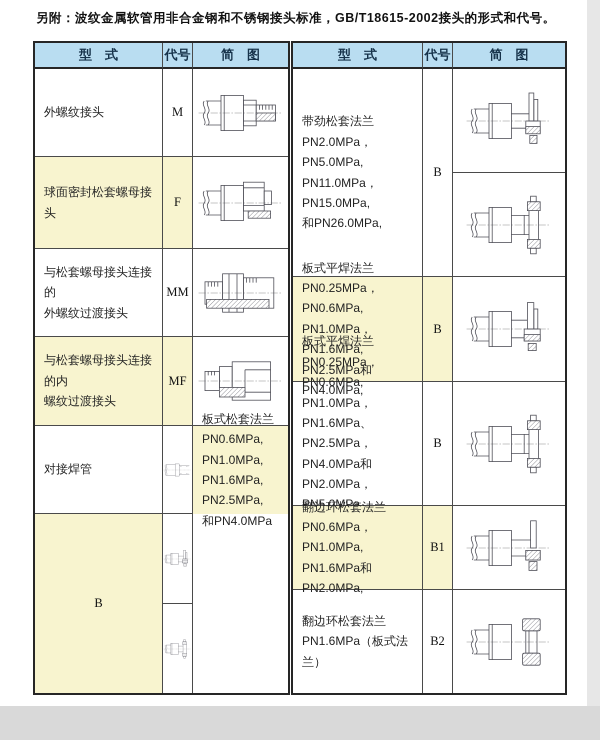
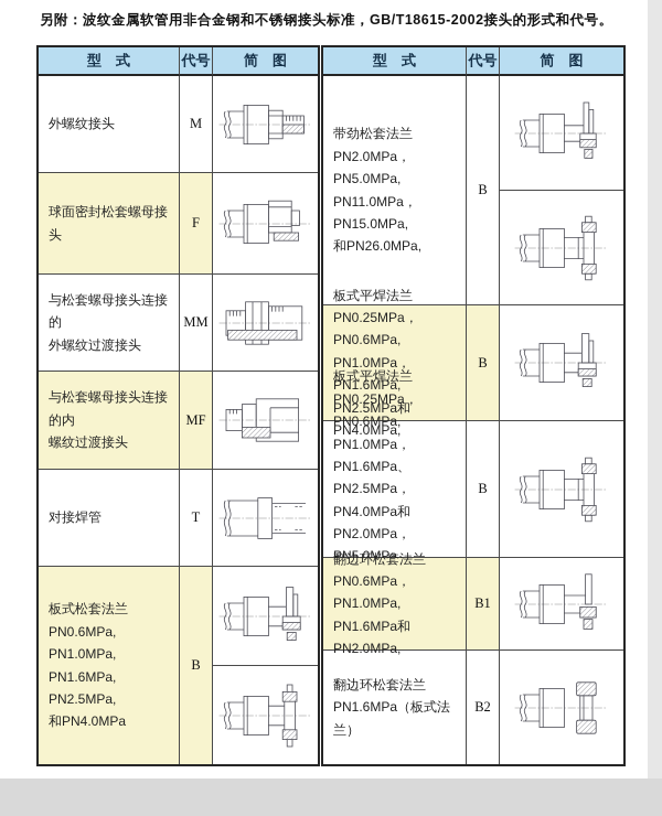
  另附：波纹金属软管用非合金钢和不锈钢接头标准，GB/T18615-2002接头的形式和代号。
  型 式
  代号
  简 图
  外螺纹接头
  M
  球面密封松套螺母接头
  F
  与松套螺母接头连接的
  外螺纹过渡接头
  MM
  与松套螺母接头连接的内
  螺纹过渡接头
  MF
  对接焊管
+ T
  板式松套法兰
  PN0.6MPa, PN1.0MPa,
  PN1.6MPa, PN2.5MPa,
  和PN4.0MPa
  B
  型 式
  代号
  简 图
  带劲松套法兰
  PN2.0MPa，PN5.0MPa,
  PN11.0MPa，PN15.0MPa,
  和PN26.0MPa,
  B
  板式平焊法兰
  PN0.25MPa，PN0.6MPa,
  PN1.0MPa，PN1.6MPa,
  B
  板式平焊法兰
  PN0.25MPa，PN0.6MPa,
  PN1.0MPa，PN1.6MPa、
  PN2.5MPa，PN4.0MPa和
  PN2.0MPa，PN5.0MPa,
  B
  翻边环松套法兰
  PN0.6MPa，PN1.0MPa,
  PN1.6MPa和PN2.0MPa,
  B1
  翻边环松套法兰
  PN1.6MPa（板式法兰）
  B2
